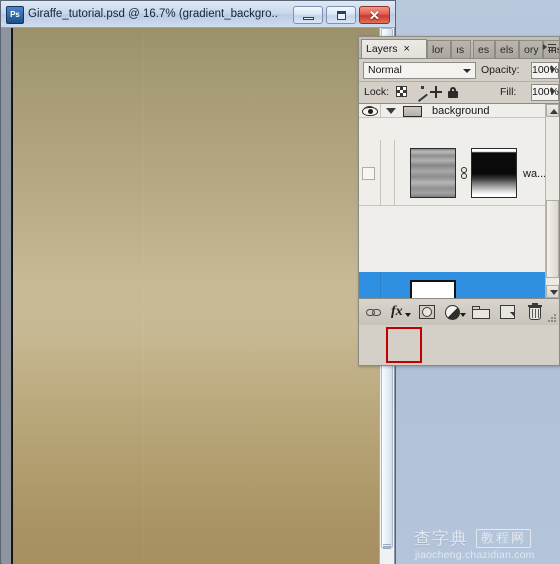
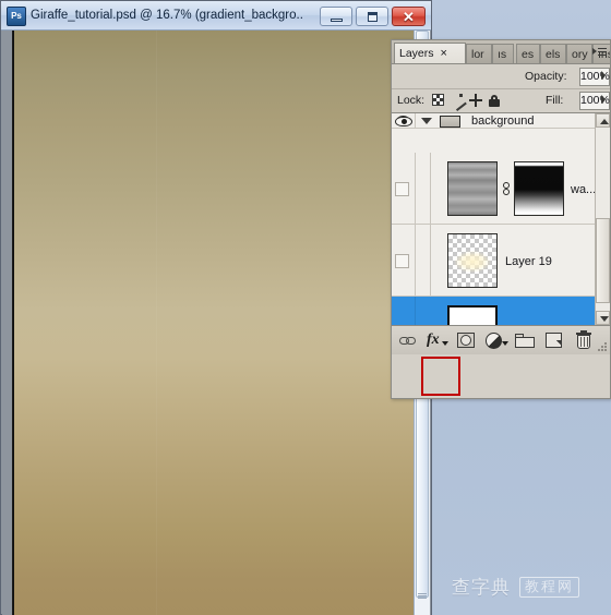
  Ps
  Giraffe_tutorial.psd @ 16.7% (gradient_backgro..
  ✕
  Layers ×
  lor
  ıs
  es
  els
  ory
- Normal
  Opacity:
  100%
  Lock:
  Fill:
  100%
  background
  wa..
+ Layer 19
  fx
  查字典
  教程网
- jiaocheng.chazidian.com
